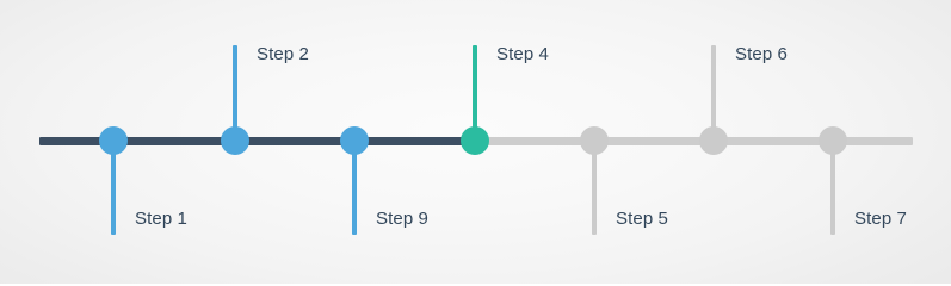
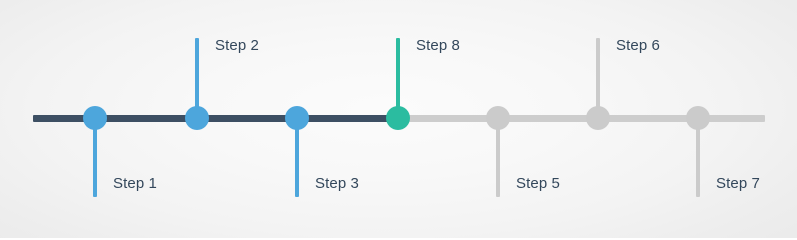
  Step 1
  Step 2
- Step 9
+ Step 3
- Step 4
+ Step 8
  Step 5
  Step 6
  Step 7
